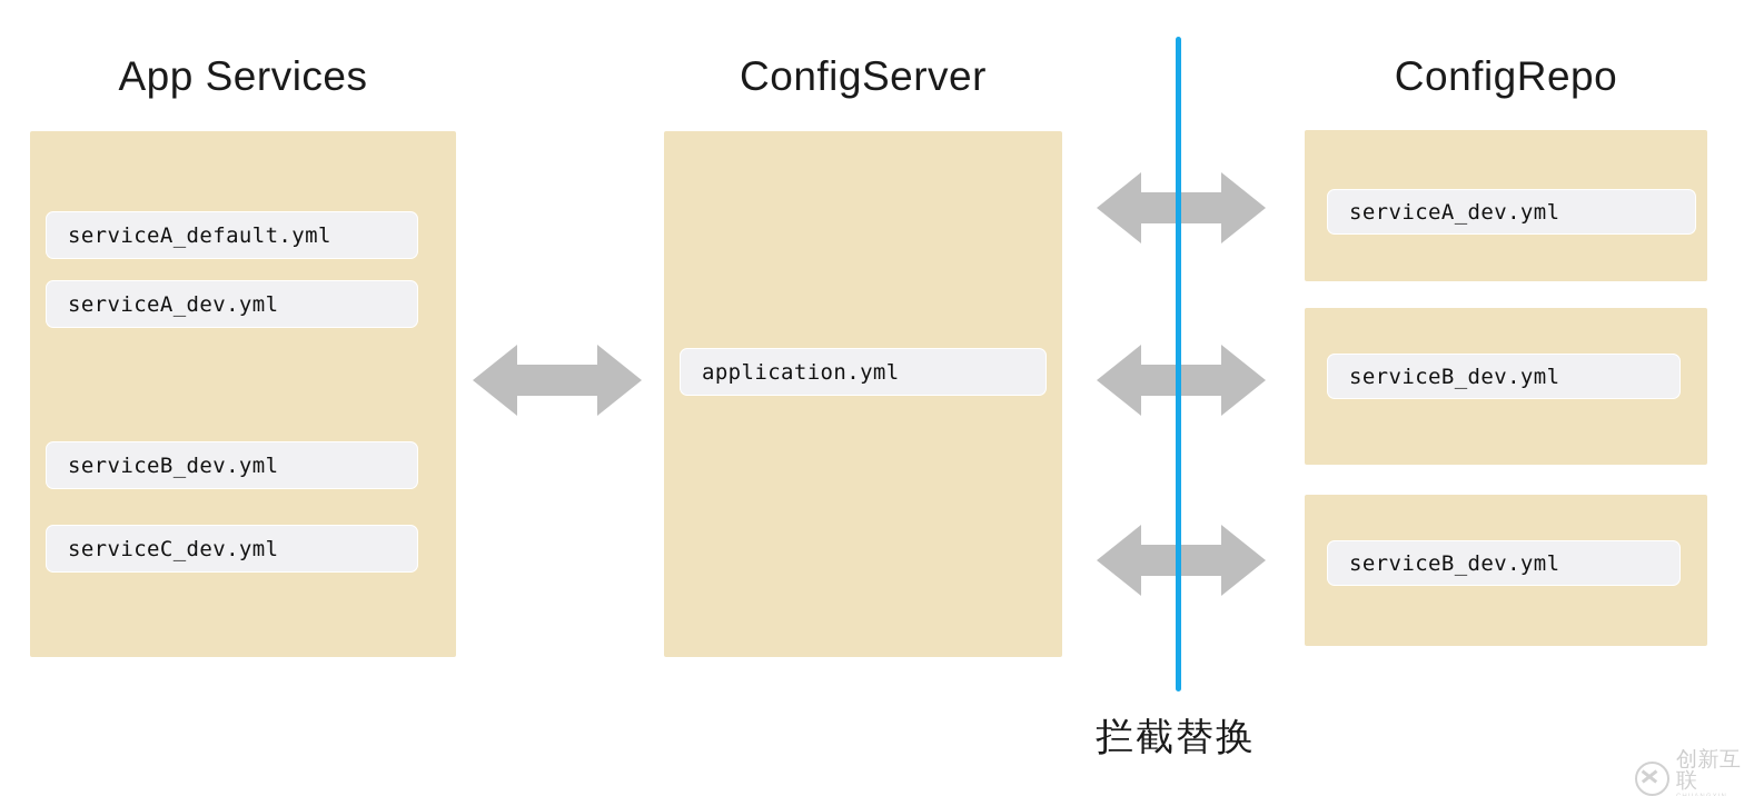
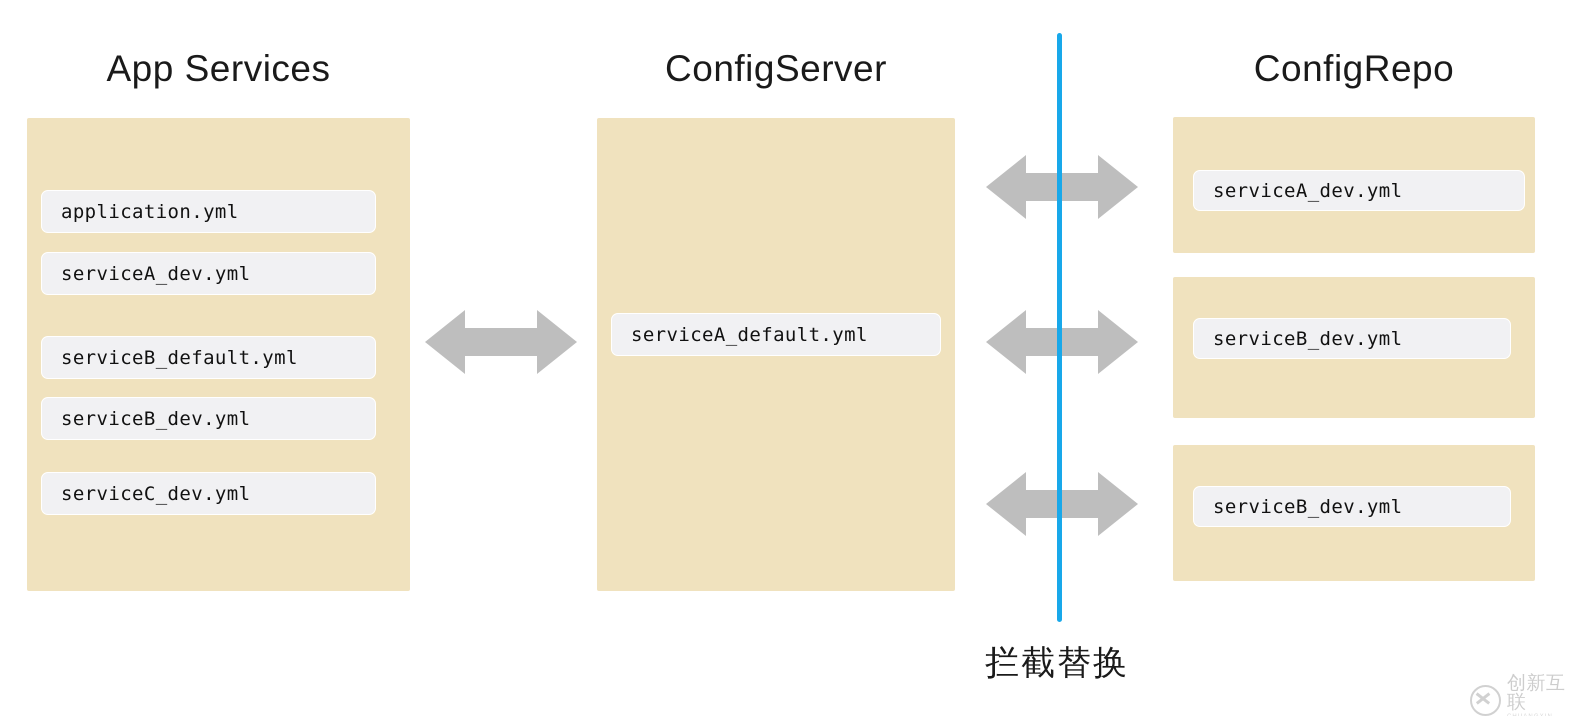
  App Services
  ConfigServer
  ConfigRepo
- serviceA_default.yml
+ application.yml
  serviceA_dev.yml
+ serviceB_default.yml
  serviceB_dev.yml
  serviceC_dev.yml
- application.yml
+ serviceA_default.yml
  serviceA_dev.yml
  serviceB_dev.yml
  serviceB_dev.yml
  拦截替换
  创新互联
